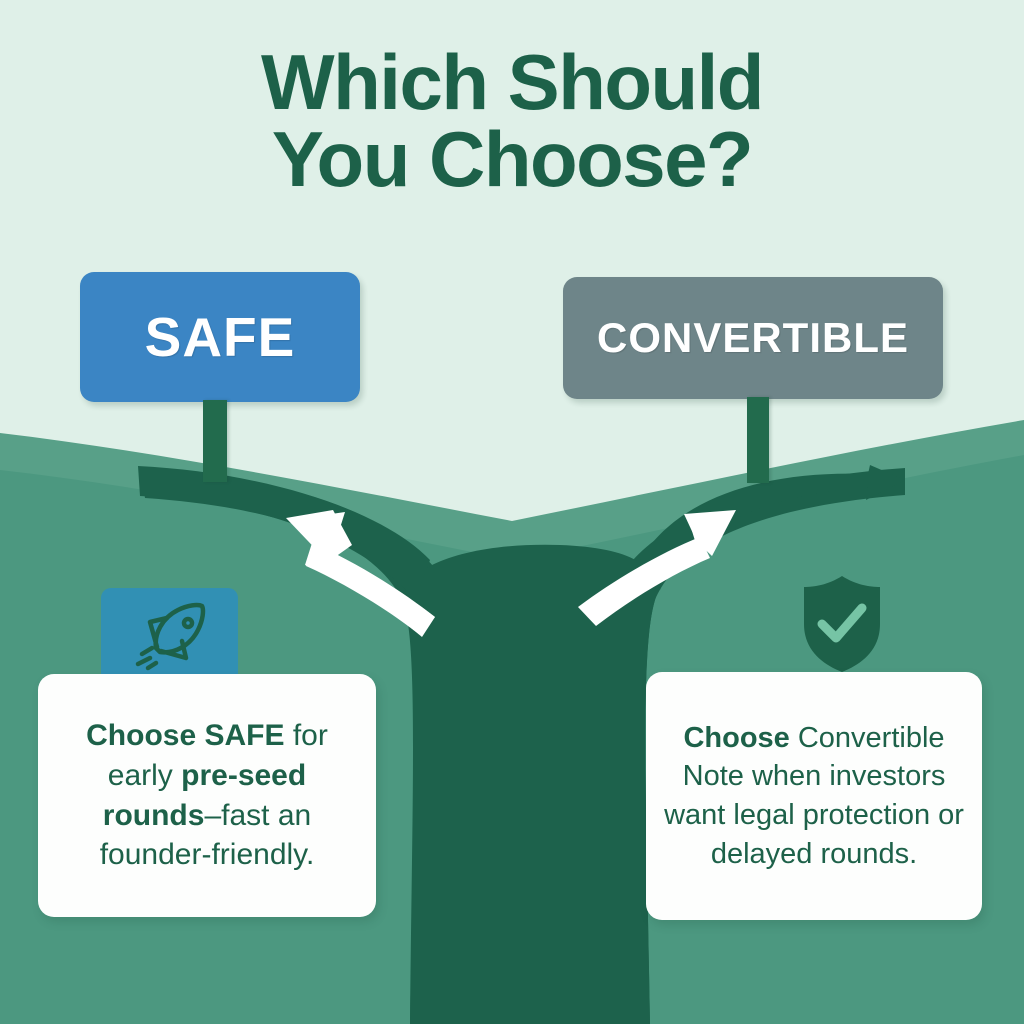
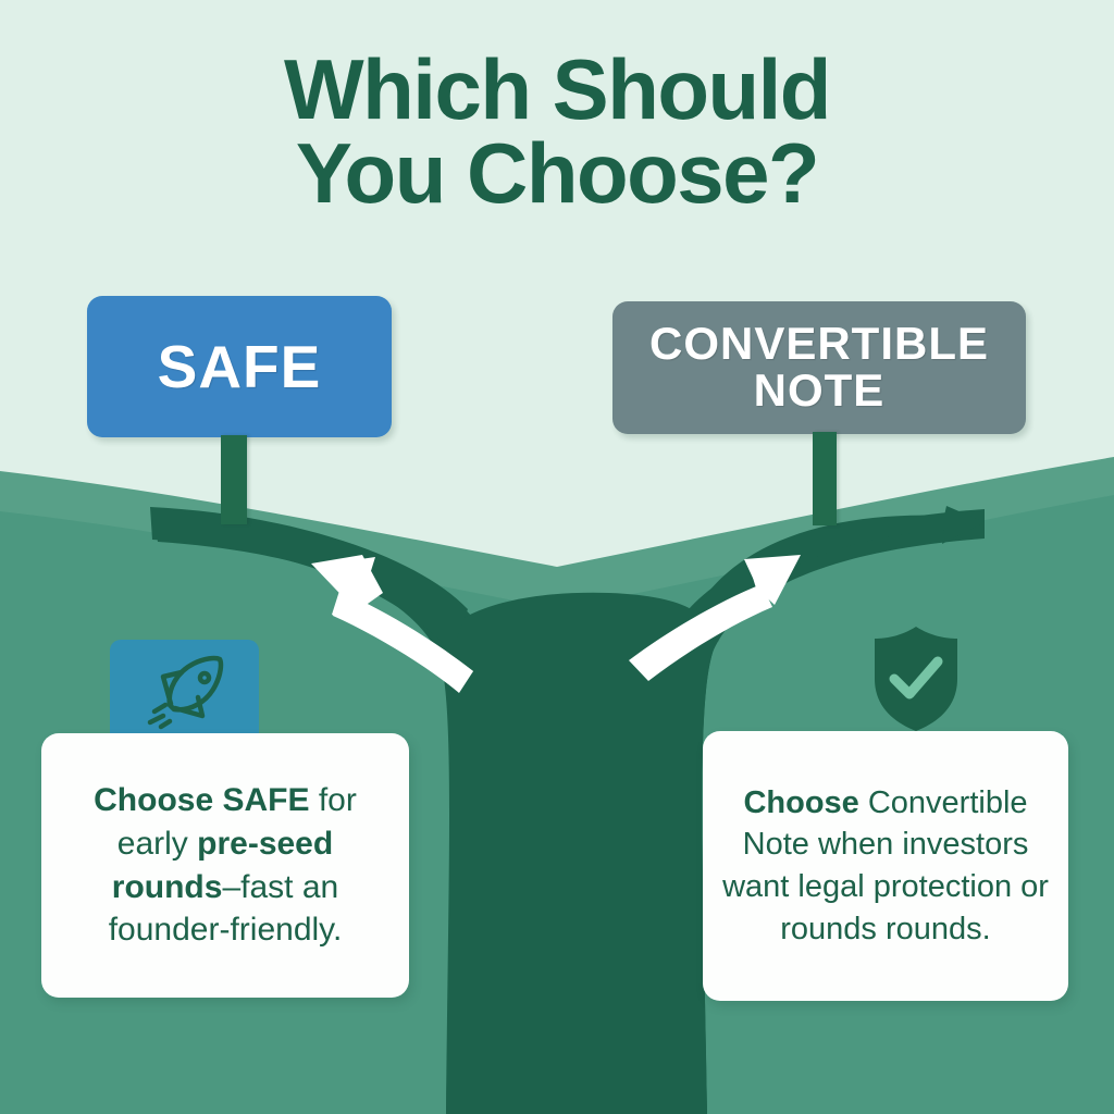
  Which Should
  You Choose?
  SAFE
  CONVERTIBLE
+ NOTE
  Choose SAFE for early pre-seed rounds–fast an founder-friendly.
- Choose Convertible Note when investors want legal protection or delayed rounds.
+ Choose Convertible Note when investors want legal protection or rounds rounds.
